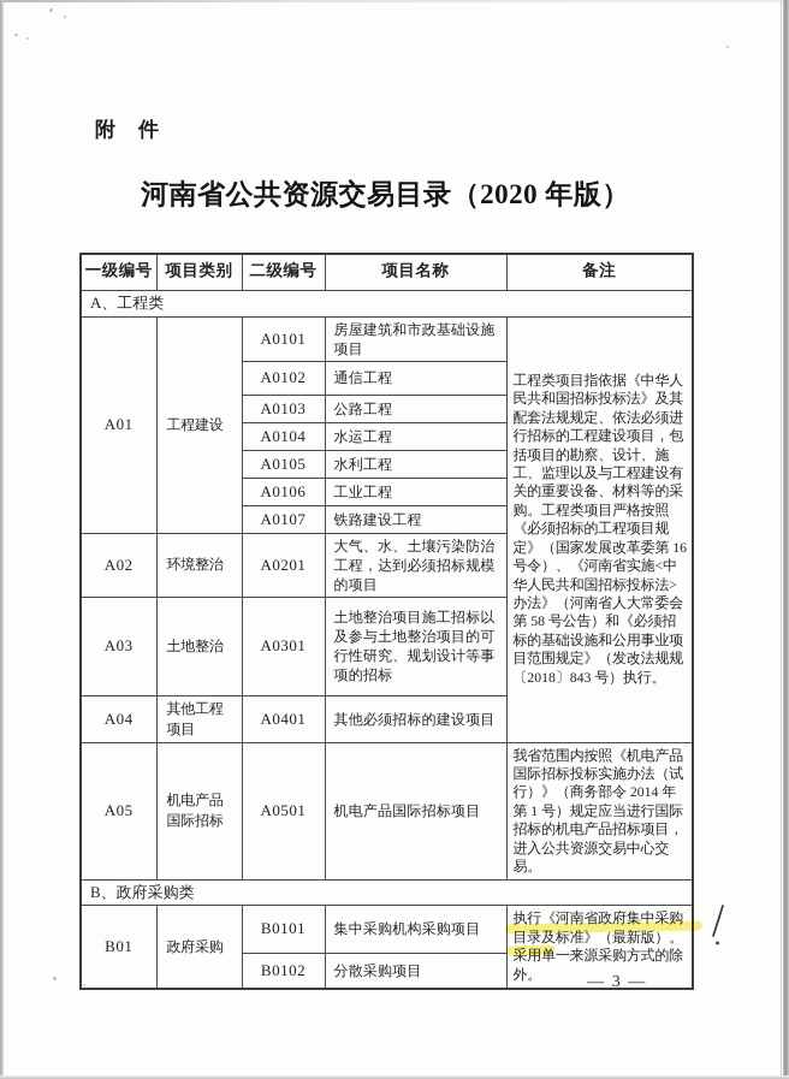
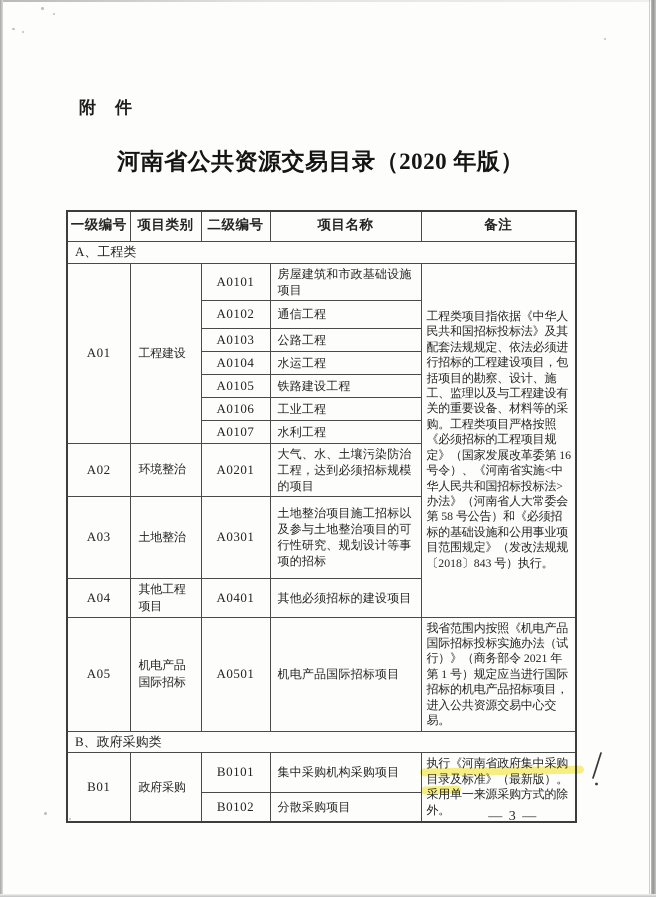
  附 件
  河南省公共资源交易目录（2020 年版）
  一级编号	项目类别	二级编号	项目名称	备注
  A、工程类
  A01	工程建设	A0101	房屋建筑和市政基础设施项目	工程类项目指依据《中华人民共和国招标投标法》及其配套法规规定、依法必须进行招标的工程建设项目，包括项目的勘察、设计、施工、监理以及与工程建设有关的重要设备、材料等的采购。工程类项目严格按照《必须招标的工程项目规定》（国家发展改革委第 16 号令）、《河南省实施<中华人民共和国招标投标法>办法》（河南省人大常委会第 58 号公告）和《必须招标的基础设施和公用事业项目范围规定》（发改法规规〔2018〕843 号）执行。
  A0102	通信工程
  A0103	公路工程
  A0104	水运工程
- A0105	水利工程
+ A0105	铁路建设工程
  A0106	工业工程
- A0107	铁路建设工程
+ A0107	水利工程
  A02	环境整治	A0201	大气、水、土壤污染防治工程，达到必须招标规模的项目
  A03	土地整治	A0301	土地整治项目施工招标以及参与土地整治项目的可行性研究、规划设计等事项的招标
  A04	其他工程项目	A0401	其他必须招标的建设项目
- A05	机电产品国际招标	A0501	机电产品国际招标项目	我省范围内按照《机电产品国际招标投标实施办法（试行）》（商务部令 2014 年第 1 号）规定应当进行国际招标的机电产品招标项目，进入公共资源交易中心交易。
+ A05	机电产品国际招标	A0501	机电产品国际招标项目	我省范围内按照《机电产品国际招标投标实施办法（试行）》（商务部令 2021 年第 1 号）规定应当进行国际招标的机电产品招标项目，进入公共资源交易中心交易。
  B、政府采购类
  B01	政府采购	B0101	集中采购机构采购项目	执行《河南省政府集中采购目录及标准》（最新版）。采用单一来源采购方式的除外。
  B0102	分散采购项目
  — 3 —
